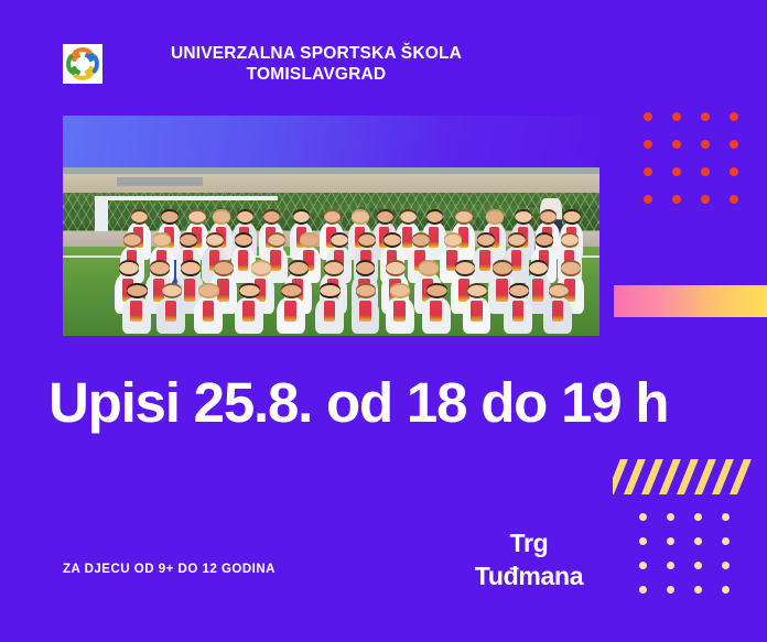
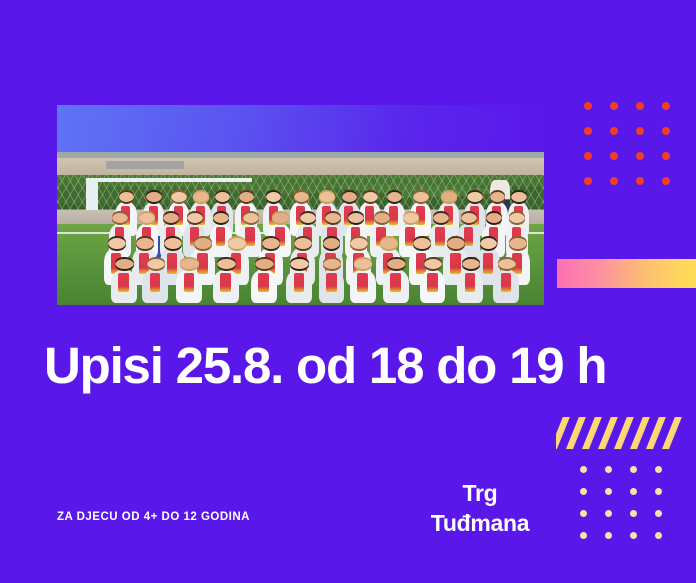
- UNIVERZALNA SPORTSKA ŠKOLA
- TOMISLAVGRAD
  Upisi 25.8. od 18 do 19 h
- ZA DJECU OD 9+ DO 12 GODINA
+ ZA DJECU OD 4+ DO 12 GODINA
  Trg
  Tuđmana
